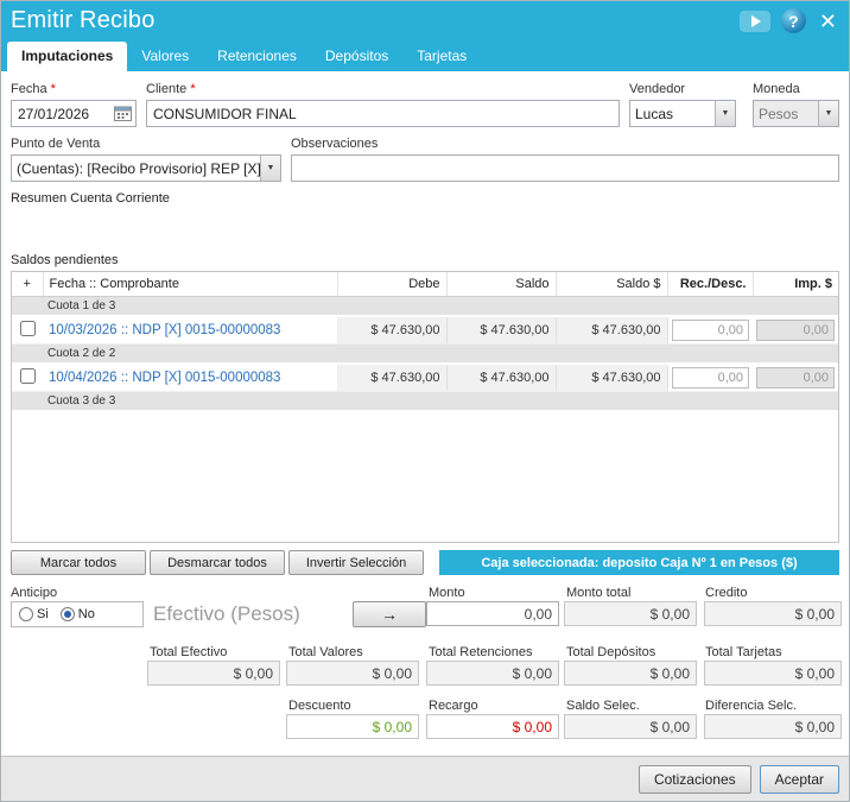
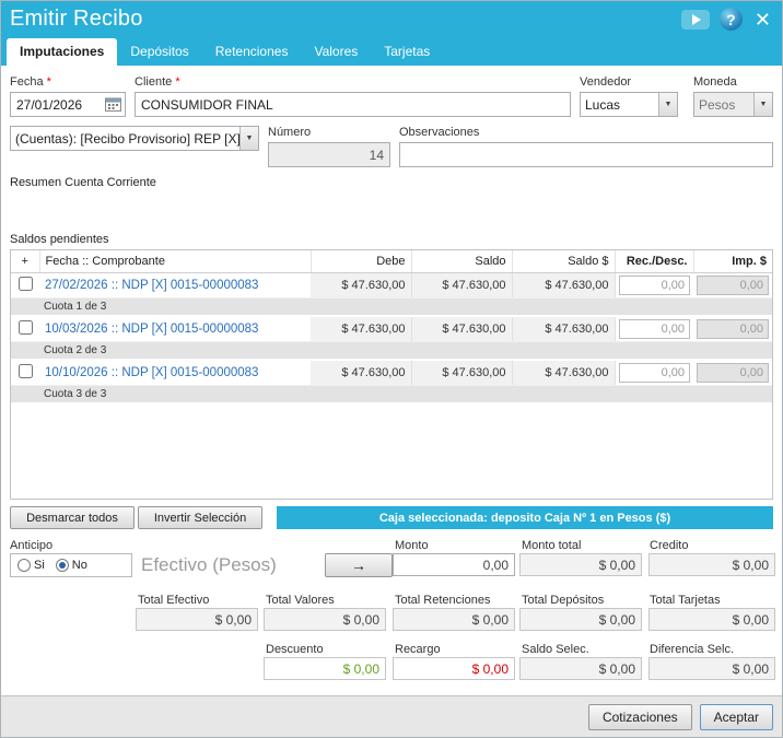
  Emitir Recibo
  ?
  ✕
  Imputaciones
- Valores
+ Depósitos
  Retenciones
- Depósitos
+ Valores
  Tarjetas
  Fecha *
  27/01/2026
  Cliente *
  CONSUMIDOR FINAL
  Vendedor
  Lucas
  Moneda
  Pesos
- Punto de Venta
  (Cuentas): [Recibo Provisorio] REP [X
+ Número
+ 14
  Observaciones
  Resumen Cuenta Corriente
  Saldos pendientes
  +	Fecha :: Comprobante	Debe	Saldo	Saldo $	Rec./Desc.	Imp. $
+ 	27/02/2026 :: NDP [X] 0015-00000083	$ 47.630,00	$ 47.630,00	$ 47.630,00	0,00	0,00
  Cuota 1 de 3
  	10/03/2026 :: NDP [X] 0015-00000083	$ 47.630,00	$ 47.630,00	$ 47.630,00	0,00	0,00
- Cuota 2 de 2
+ Cuota 2 de 3
- 	10/04/2026 :: NDP [X] 0015-00000083	$ 47.630,00	$ 47.630,00	$ 47.630,00	0,00	0,00
+ 	10/10/2026 :: NDP [X] 0015-00000083	$ 47.630,00	$ 47.630,00	$ 47.630,00	0,00	0,00
  Cuota 3 de 3
- Marcar todos
  Desmarcar todos
  Invertir Selección
  Caja seleccionada: deposito Caja Nº 1 en Pesos ($)
  Anticipo
  Si
  No
  Efectivo (Pesos)
  →
  Monto
  0,00
  Monto total
  $ 0,00
  Credito
  $ 0,00
  Total Efectivo
  $ 0,00
  Total Valores
  $ 0,00
  Total Retenciones
  $ 0,00
  Total Depósitos
  $ 0,00
  Total Tarjetas
  $ 0,00
  Descuento
  $ 0,00
  Recargo
  $ 0,00
  Saldo Selec.
  $ 0,00
  Diferencia Selc.
  $ 0,00
  Cotizaciones
  Aceptar
